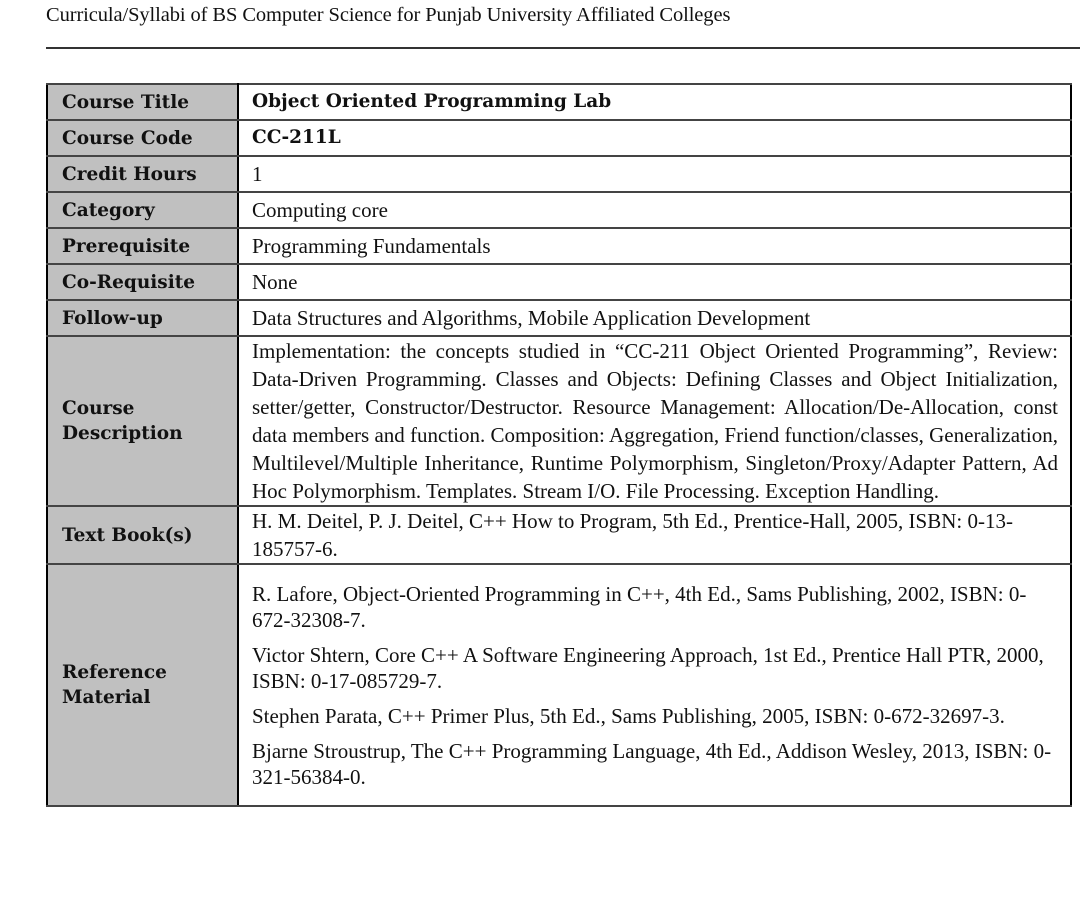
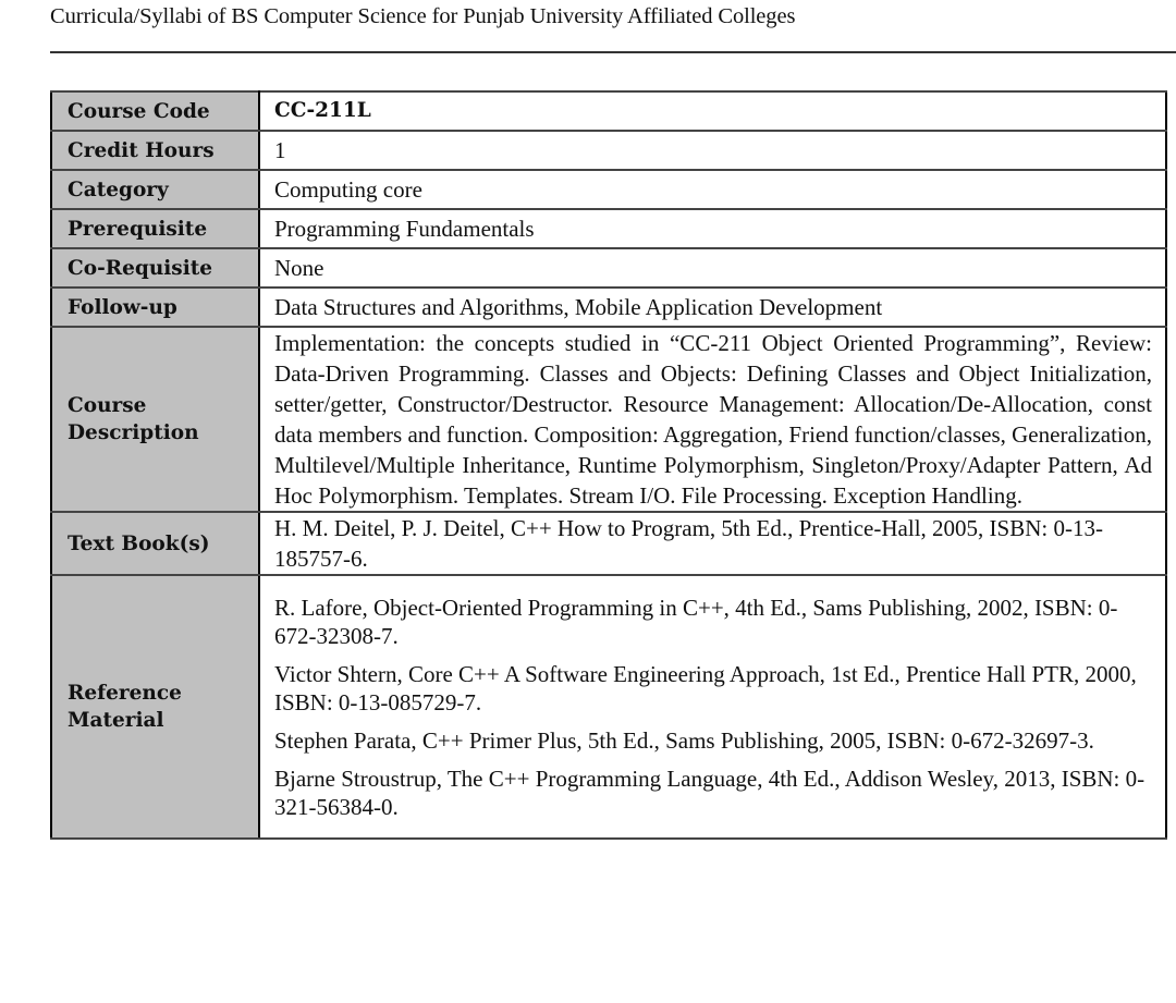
  Curricula/Syllabi of BS Computer Science for Punjab University Affiliated Colleges
- Course Title	Object Oriented Programming Lab
  Course Code	CC-211L
  Credit Hours	1
  Category	Computing core
  Prerequisite	Programming Fundamentals
  Co-Requisite	None
  Follow-up	Data Structures and Algorithms, Mobile Application Development
  Course Description	Implementation: the concepts studied in “CC-211 Object Oriented Programming”, Review: Data-Driven Programming. Classes and Objects: Defining Classes and Object Initialization, setter/getter, Constructor/Destructor. Resource Management: Allocation/De-Allocation, const data members and function. Composition: Aggregation, Friend function/classes, Generalization, Multilevel/Multiple Inheritance, Runtime Polymorphism, Singleton/Proxy/Adapter Pattern, Ad Hoc Polymorphism. Templates. Stream I/O. File Processing. Exception Handling.
  Text Book(s)	H. M. Deitel, P. J. Deitel, C++ How to Program, 5th Ed., Prentice-Hall, 2005, ISBN: 0-13-185757-6.
- Reference Material	R. Lafore, Object-Oriented Programming in C++, 4th Ed., Sams Publishing, 2002, ISBN: 0-672-32308-7. Victor Shtern, Core C++ A Software Engineering Approach, 1st Ed., Prentice Hall PTR, 2000, ISBN: 0-17-085729-7. Stephen Parata, C++ Primer Plus, 5th Ed., Sams Publishing, 2005, ISBN: 0-672-32697-3. Bjarne Stroustrup, The C++ Programming Language, 4th Ed., Addison Wesley, 2013, ISBN: 0-321-56384-0.
+ Reference Material	R. Lafore, Object-Oriented Programming in C++, 4th Ed., Sams Publishing, 2002, ISBN: 0-672-32308-7. Victor Shtern, Core C++ A Software Engineering Approach, 1st Ed., Prentice Hall PTR, 2000, ISBN: 0-13-085729-7. Stephen Parata, C++ Primer Plus, 5th Ed., Sams Publishing, 2005, ISBN: 0-672-32697-3. Bjarne Stroustrup, The C++ Programming Language, 4th Ed., Addison Wesley, 2013, ISBN: 0-321-56384-0.
